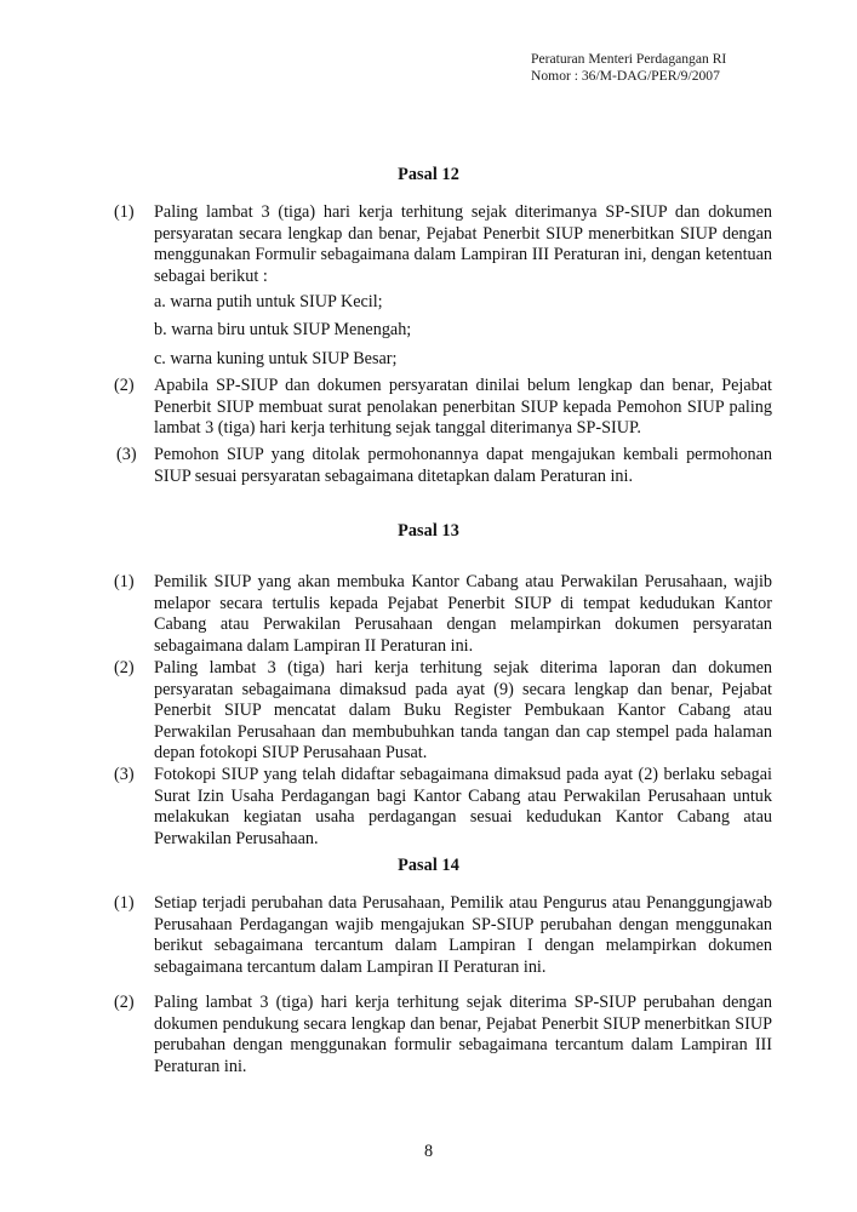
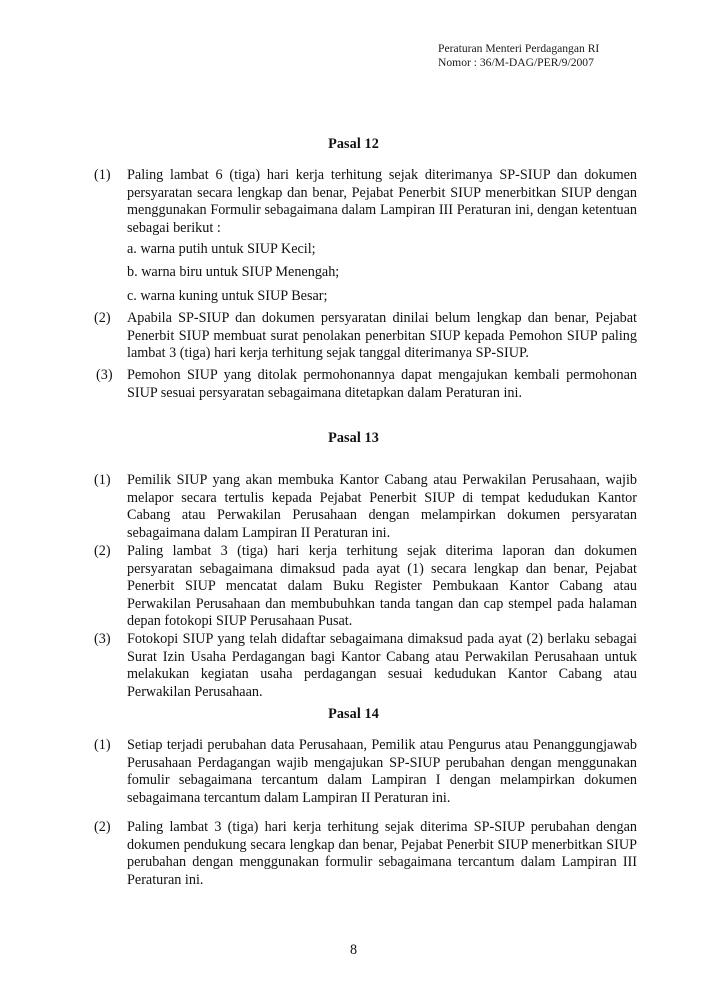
  Peraturan Menteri Perdagangan RI
  Nomor : 36/M-DAG/PER/9/2007
  Pasal 12
  (1)
- Paling lambat 3 (tiga) hari kerja terhitung sejak diterimanya SP-SIUP dan dokumen persyaratan secara lengkap dan benar, Pejabat Penerbit SIUP menerbitkan SIUP dengan menggunakan Formulir sebagaimana dalam Lampiran III Peraturan ini, dengan ketentuan sebagai berikut :
+ Paling lambat 6 (tiga) hari kerja terhitung sejak diterimanya SP-SIUP dan dokumen persyaratan secara lengkap dan benar, Pejabat Penerbit SIUP menerbitkan SIUP dengan menggunakan Formulir sebagaimana dalam Lampiran III Peraturan ini, dengan ketentuan sebagai berikut :
  a. warna putih untuk SIUP Kecil;
  b. warna biru untuk SIUP Menengah;
  c. warna kuning untuk SIUP Besar;
  (2)
  Apabila SP-SIUP dan dokumen persyaratan dinilai belum lengkap dan benar, Pejabat Penerbit SIUP membuat surat penolakan penerbitan SIUP kepada Pemohon SIUP paling lambat 3 (tiga) hari kerja terhitung sejak tanggal diterimanya SP-SIUP.
  (3)
  Pemohon SIUP yang ditolak permohonannya dapat mengajukan kembali permohonan SIUP sesuai persyaratan sebagaimana ditetapkan dalam Peraturan ini.
  Pasal 13
  (1)
  Pemilik SIUP yang akan membuka Kantor Cabang atau Perwakilan Perusahaan, wajib melapor secara tertulis kepada Pejabat Penerbit SIUP di tempat kedudukan Kantor Cabang atau Perwakilan Perusahaan dengan melampirkan dokumen persyaratan sebagaimana dalam Lampiran II Peraturan ini.
  (2)
- Paling lambat 3 (tiga) hari kerja terhitung sejak diterima laporan dan dokumen persyaratan sebagaimana dimaksud pada ayat (9) secara lengkap dan benar, Pejabat Penerbit SIUP mencatat dalam Buku Register Pembukaan Kantor Cabang atau Perwakilan Perusahaan dan membubuhkan tanda tangan dan cap stempel pada halaman depan fotokopi SIUP Perusahaan Pusat.
+ Paling lambat 3 (tiga) hari kerja terhitung sejak diterima laporan dan dokumen persyaratan sebagaimana dimaksud pada ayat (1) secara lengkap dan benar, Pejabat Penerbit SIUP mencatat dalam Buku Register Pembukaan Kantor Cabang atau Perwakilan Perusahaan dan membubuhkan tanda tangan dan cap stempel pada halaman depan fotokopi SIUP Perusahaan Pusat.
  (3)
  Fotokopi SIUP yang telah didaftar sebagaimana dimaksud pada ayat (2) berlaku sebagai Surat Izin Usaha Perdagangan bagi Kantor Cabang atau Perwakilan Perusahaan untuk melakukan kegiatan usaha perdagangan sesuai kedudukan Kantor Cabang atau Perwakilan Perusahaan.
  Pasal 14
  (1)
- Setiap terjadi perubahan data Perusahaan, Pemilik atau Pengurus atau Penanggungjawab Perusahaan Perdagangan wajib mengajukan SP-SIUP perubahan dengan menggunakan berikut sebagaimana tercantum dalam Lampiran I dengan melampirkan dokumen sebagaimana tercantum dalam Lampiran II Peraturan ini.
+ Setiap terjadi perubahan data Perusahaan, Pemilik atau Pengurus atau Penanggungjawab Perusahaan Perdagangan wajib mengajukan SP-SIUP perubahan dengan menggunakan fomulir sebagaimana tercantum dalam Lampiran I dengan melampirkan dokumen sebagaimana tercantum dalam Lampiran II Peraturan ini.
  (2)
  Paling lambat 3 (tiga) hari kerja terhitung sejak diterima SP-SIUP perubahan dengan dokumen pendukung secara lengkap dan benar, Pejabat Penerbit SIUP menerbitkan SIUP perubahan dengan menggunakan formulir sebagaimana tercantum dalam Lampiran III Peraturan ini.
  8
